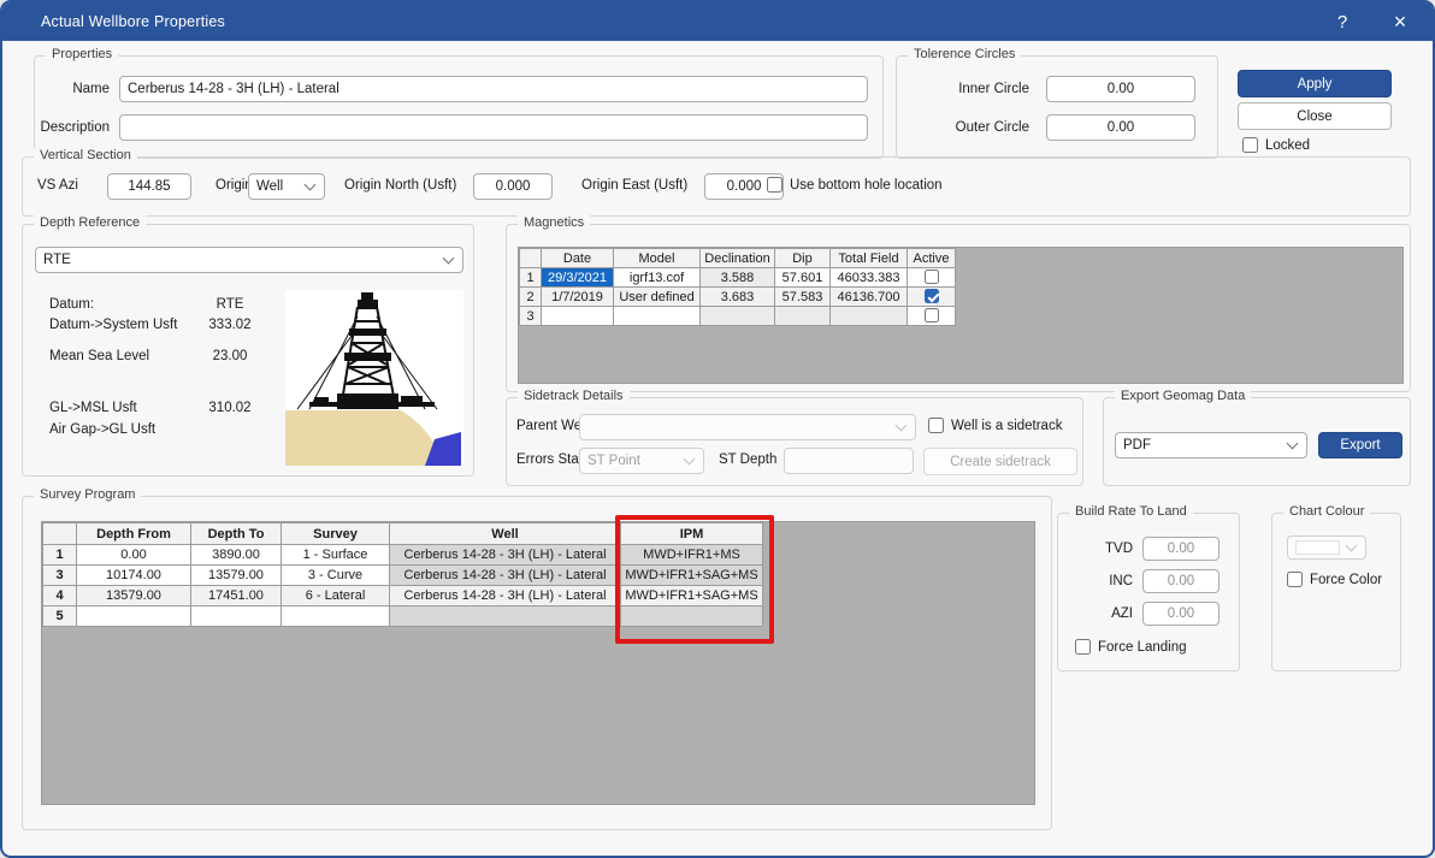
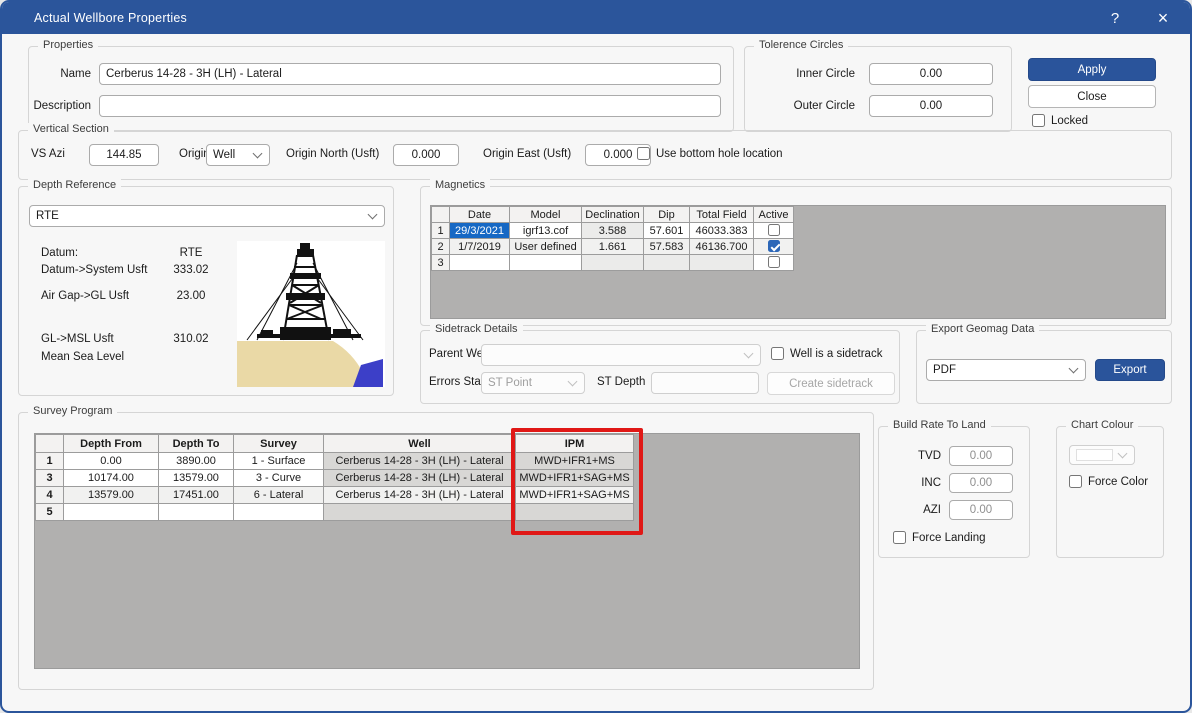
  Actual Wellbore Properties
  ?
  ×
  Properties
  Name
  Cerberus 14-28 - 3H (LH) - Lateral
  Description
  Tolerence Circles
  Inner Circle
  0.00
  Outer Circle
  0.00
  Apply
  Close
  Locked
  Vertical Section
  VS Azi
  144.85
  Origi
  Well
  Origin North (Usft)
  0.000
  Origin East (Usft)
  0.000
  Use bottom hole location
  Depth Reference
  RTE
  Datum:
  RTE
  Datum->System Usft
  333.02
- Mean Sea Level
+ Air Gap->GL Usft
  23.00
  GL->MSL Usft
  310.02
- Air Gap->GL Usft
+ Mean Sea Level
  Magnetics
  	Date	Model	Declination	Dip	Total Field	Active
  1	29/3/2021	igrf13.cof	3.588	57.601	46033.383
- 2	1/7/2019	User defined	3.683	57.583	46136.700
+ 2	1/7/2019	User defined	1.661	57.583	46136.700
  3
  Sidetrack Details
  Parent We
  Well is a sidetrack
  Errors Sta
  ST Point
  ST Depth
  Create sidetrack
  Export Geomag Data
  PDF
  Export
  Survey Program
  	Depth From	Depth To	Survey	Well	IPM
  1	0.00	3890.00	1 - Surface	Cerberus 14-28 - 3H (LH) - Lateral	MWD+IFR1+MS
  3	10174.00	13579.00	3 - Curve	Cerberus 14-28 - 3H (LH) - Lateral	MWD+IFR1+SAG+MS
  4	13579.00	17451.00	6 - Lateral	Cerberus 14-28 - 3H (LH) - Lateral	MWD+IFR1+SAG+MS
  5
  Build Rate To Land
  TVD
  0.00
  INC
  0.00
  AZI
  0.00
  Force Landing
  Chart Colour
  Force Color
